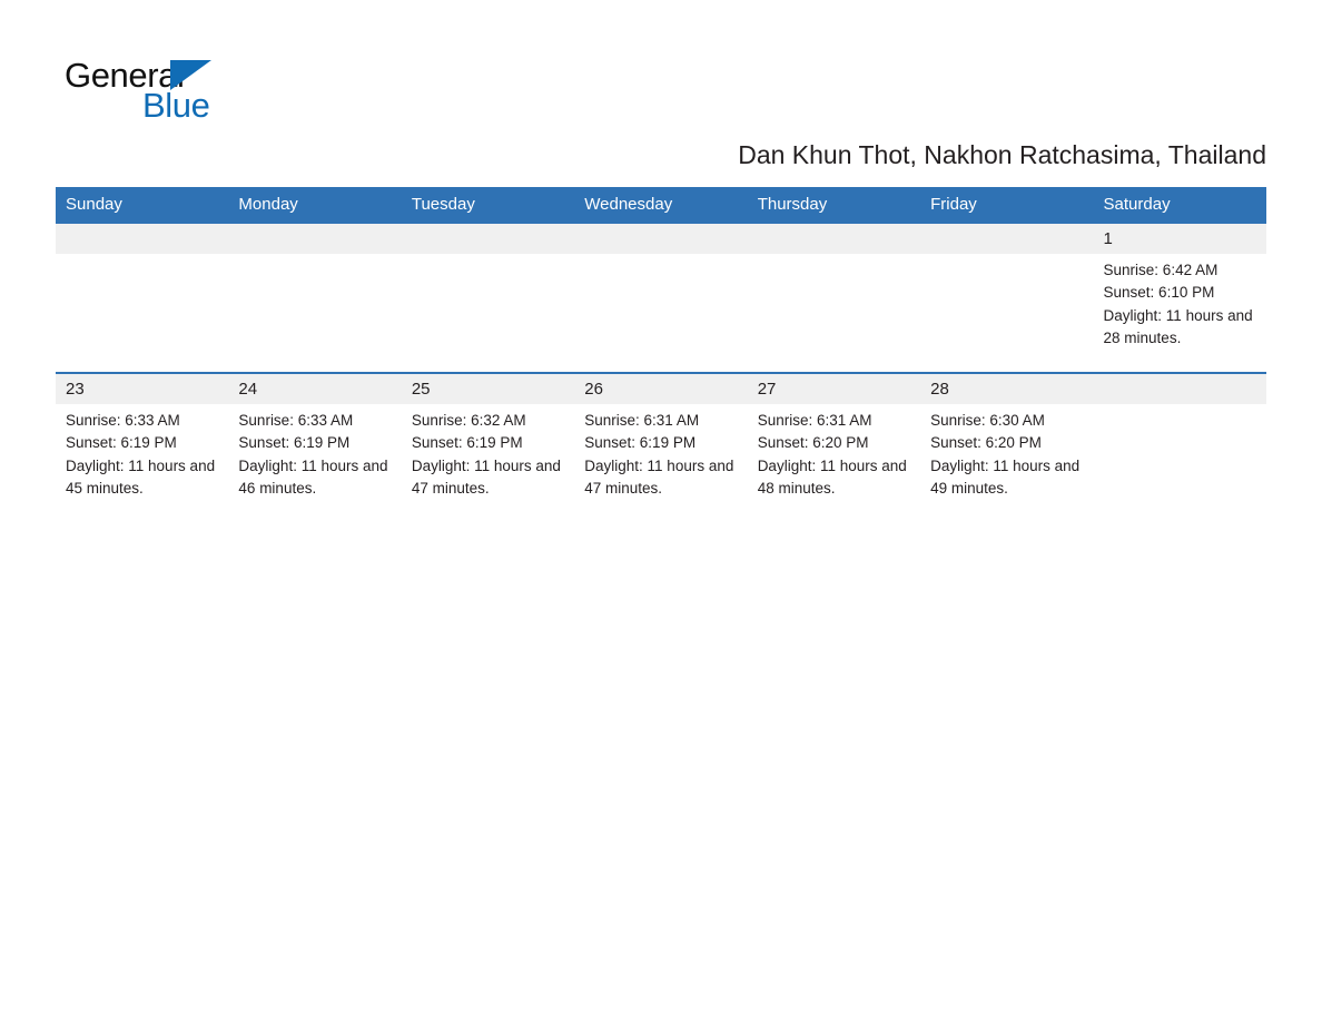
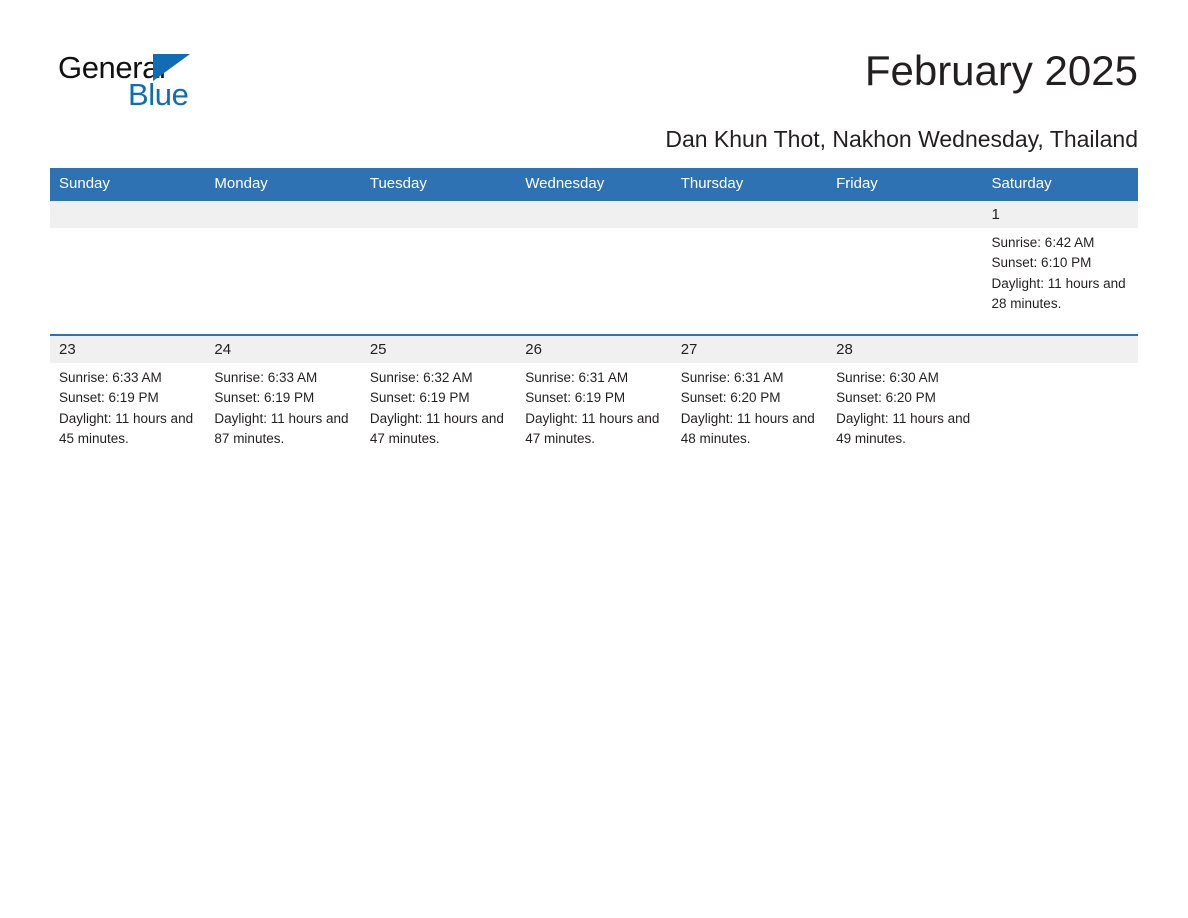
  General
  Blue
+ February 2025
- Dan Khun Thot, Nakhon Ratchasima, Thailand
+ Dan Khun Thot, Nakhon Wednesday, Thailand
  Sunday	Monday	Tuesday	Wednesday	Thursday	Friday	Saturday
  						1Sunrise: 6:42 AMSunset: 6:10 PMDaylight: 11 hours and 28 minutes.
- 23Sunrise: 6:33 AMSunset: 6:19 PMDaylight: 11 hours and 45 minutes.	24Sunrise: 6:33 AMSunset: 6:19 PMDaylight: 11 hours and 46 minutes.	25Sunrise: 6:32 AMSunset: 6:19 PMDaylight: 11 hours and 47 minutes.	26Sunrise: 6:31 AMSunset: 6:19 PMDaylight: 11 hours and 47 minutes.	27Sunrise: 6:31 AMSunset: 6:20 PMDaylight: 11 hours and 48 minutes.	28Sunrise: 6:30 AMSunset: 6:20 PMDaylight: 11 hours and 49 minutes.
+ 23Sunrise: 6:33 AMSunset: 6:19 PMDaylight: 11 hours and 45 minutes.	24Sunrise: 6:33 AMSunset: 6:19 PMDaylight: 11 hours and 87 minutes.	25Sunrise: 6:32 AMSunset: 6:19 PMDaylight: 11 hours and 47 minutes.	26Sunrise: 6:31 AMSunset: 6:19 PMDaylight: 11 hours and 47 minutes.	27Sunrise: 6:31 AMSunset: 6:20 PMDaylight: 11 hours and 48 minutes.	28Sunrise: 6:30 AMSunset: 6:20 PMDaylight: 11 hours and 49 minutes.
